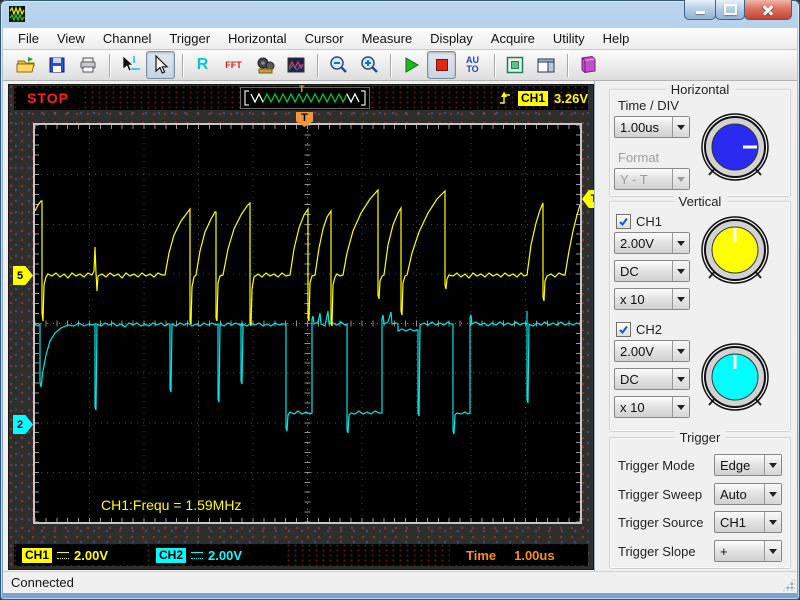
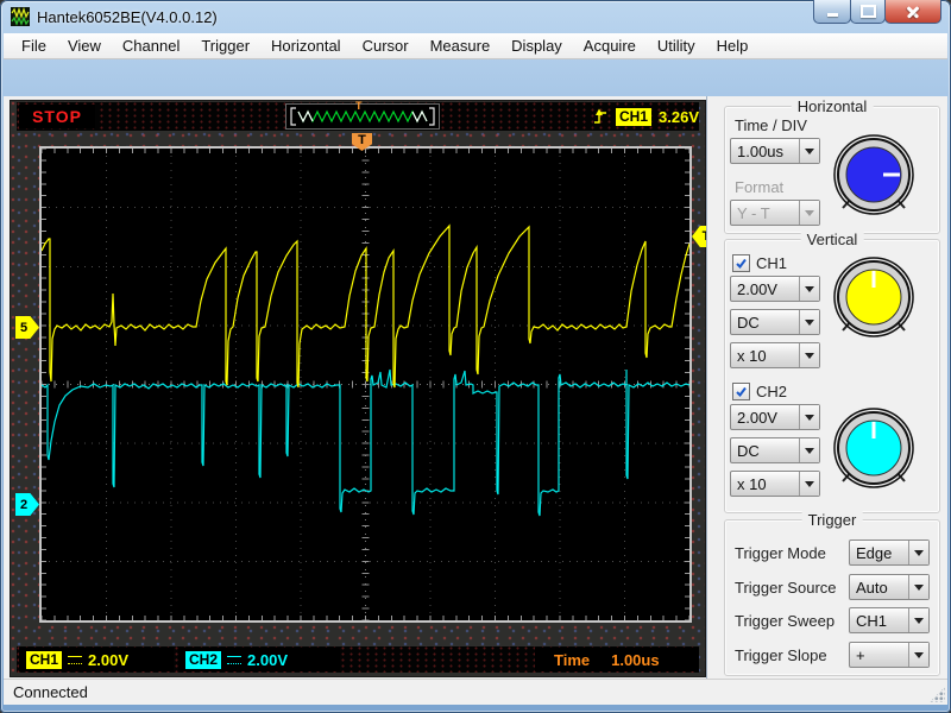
+ Hantek6052BE(V4.0.0.12)
  File
  View
  Channel
  Trigger
  Horizontal
  Cursor
  Measure
  Display
  Acquire
  Utility
  Help
- R
- FFT
- AU
- TO
  STOP
  T
  CH1
  3.26V
- CH1:Frequ = 1.59MHz
  T
  5
  2
  CH1
  2.00V
  CH2
  2.00V
  Time
  1.00us
  Horizontal
  Time / DIV
  1.00us
  Format
  Y - T
  Vertical
  CH1
  2.00V
  DC
  x 10
  CH2
  2.00V
  DC
  x 10
  Trigger
  Trigger Mode
  Edge
- Trigger Sweep
+ Trigger Source
  Auto
- Trigger Source
+ Trigger Sweep
  CH1
  Trigger Slope
  +
  Connected
